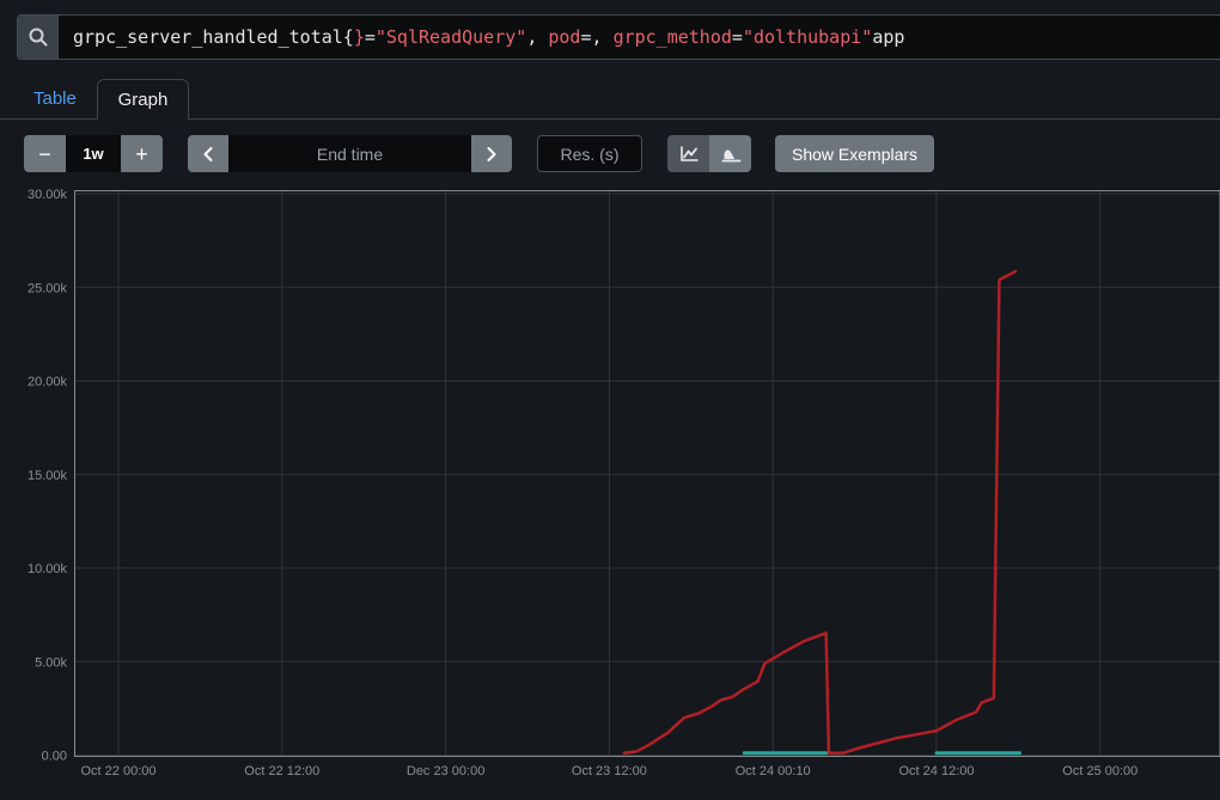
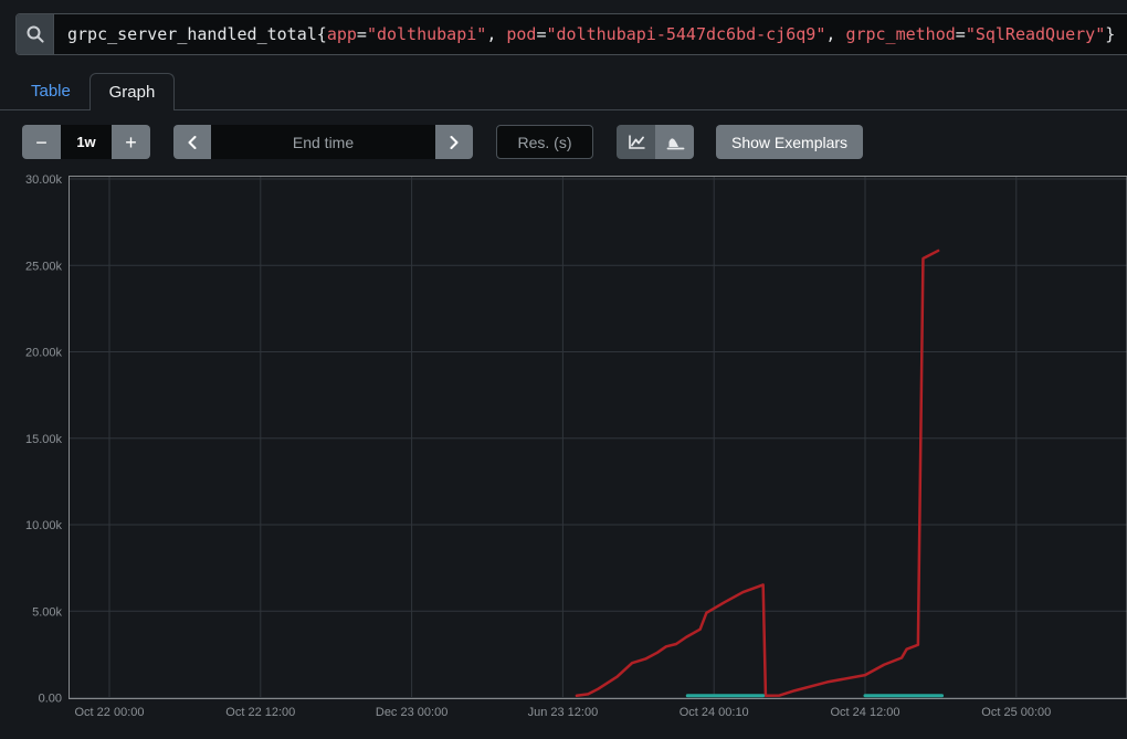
  Oct 22 00:00
  Oct 22 12:00
  Dec 23 00:00
- Oct 23 12:00
+ Jun 23 12:00
  Oct 24 00:10
  Oct 24 12:00
  Oct 25 00:00
  0.00
  5.00k
  10.00k
  15.00k
  20.00k
  25.00k
  30.00k
  grpc_server_handled_total{
- }
+ app
  =
- "SqlReadQuery"
+ "dolthubapi"
  ,
  pod
  =
+ "dolthubapi-5447dc6bd-cj6q9"
  ,
  grpc_method
  =
- "dolthubapi"
+ "SqlReadQuery"
- app
+ }
  Table
  Graph
  −
  1w
  +
  End time
  Res. (s)
  Show Exemplars
